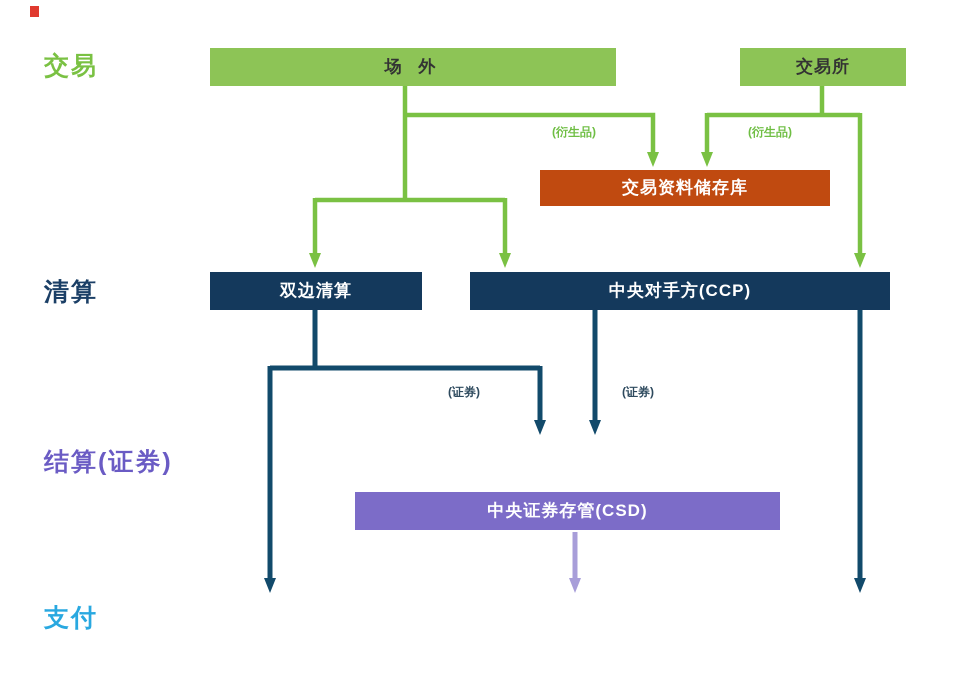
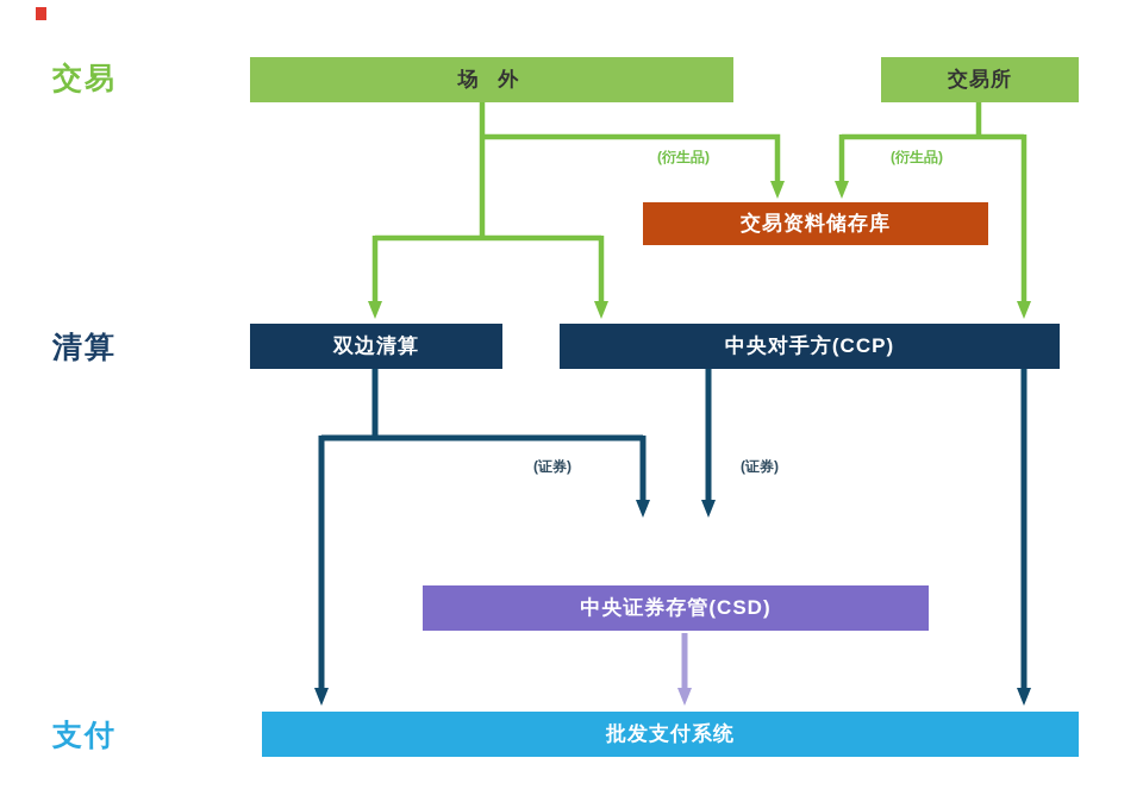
  交易
  清算
- 结算(证券)
  支付
  场 外
  交易所
  交易资料储存库
  双边清算
  中央对手方(CCP)
  中央证券存管(CSD)
+ 批发支付系统
  (衍生品)
  (衍生品)
  (证券)
  (证券)
